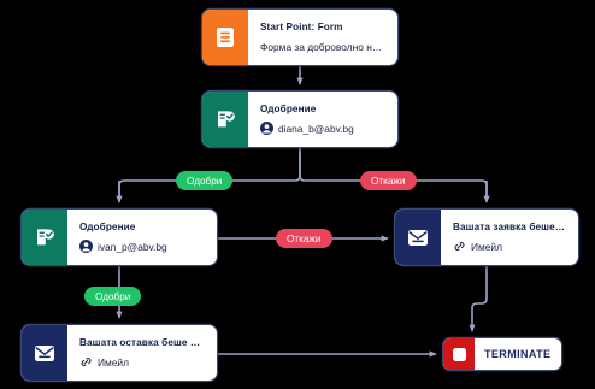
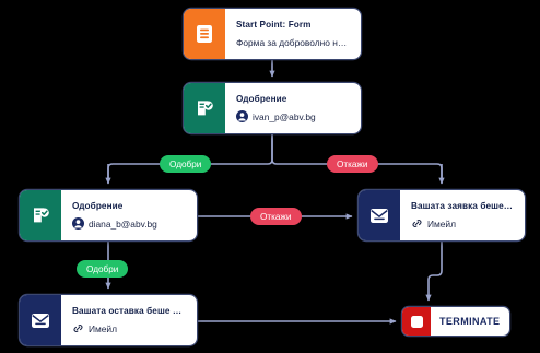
  Start Point: Form
  Форма за доброволно на…
  Одобрение
- diana_b@abv.bg
+ ivan_p@abv.bg
  Одобрение
- ivan_p@abv.bg
+ diana_b@abv.bg
  Вашата заявка беше от
  Имейл
  Вашата оставка беше одо
  Имейл
  TERMINATE
  Одобри
  Откажи
  Откажи
  Одобри
